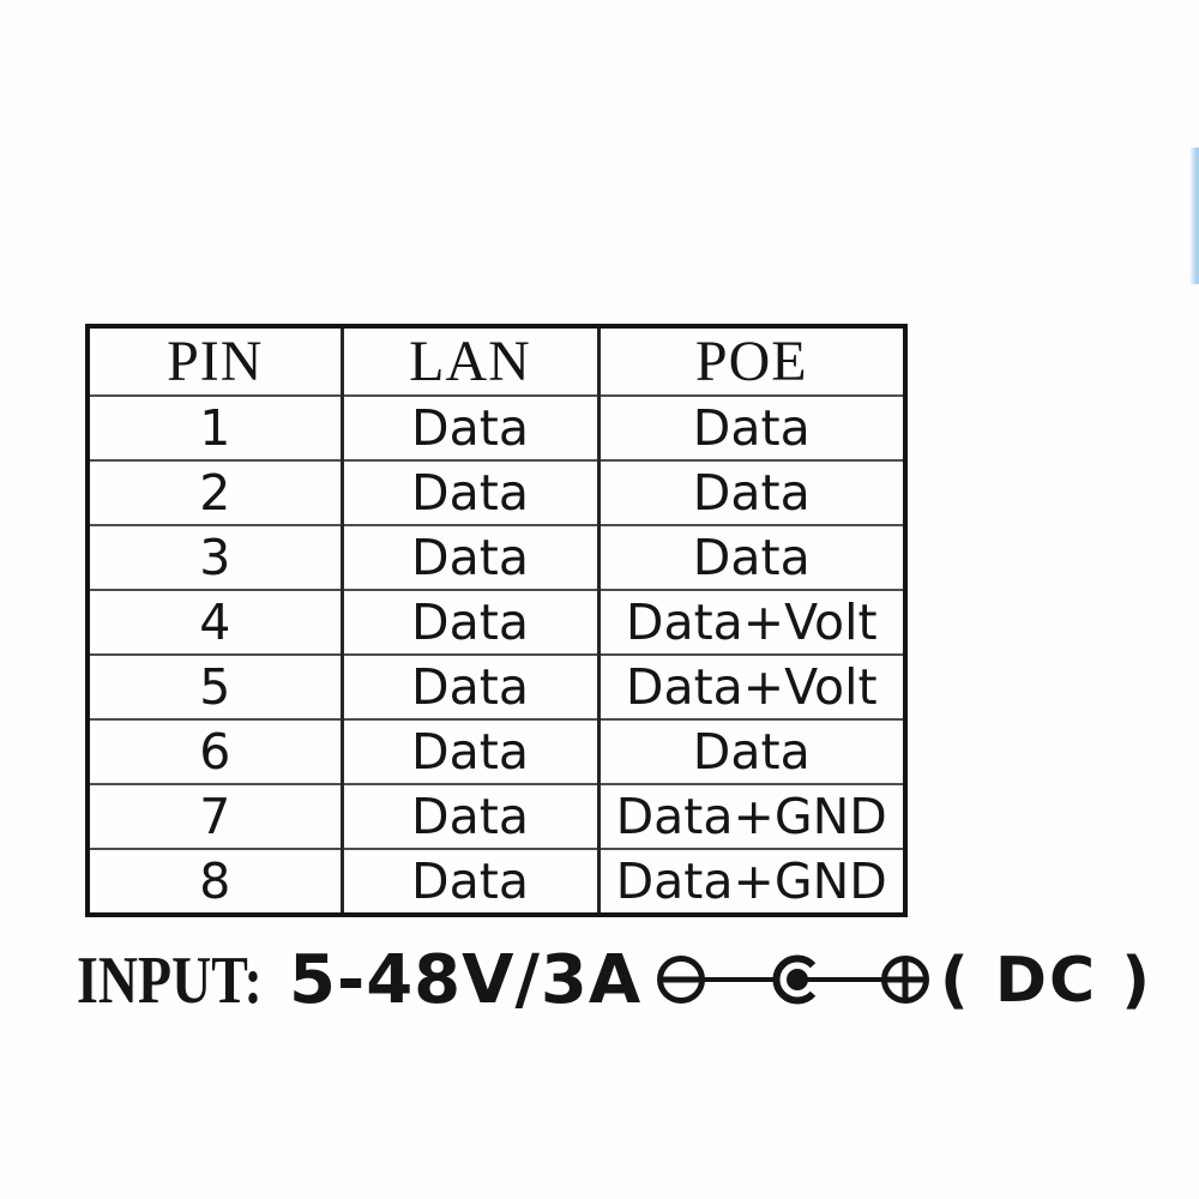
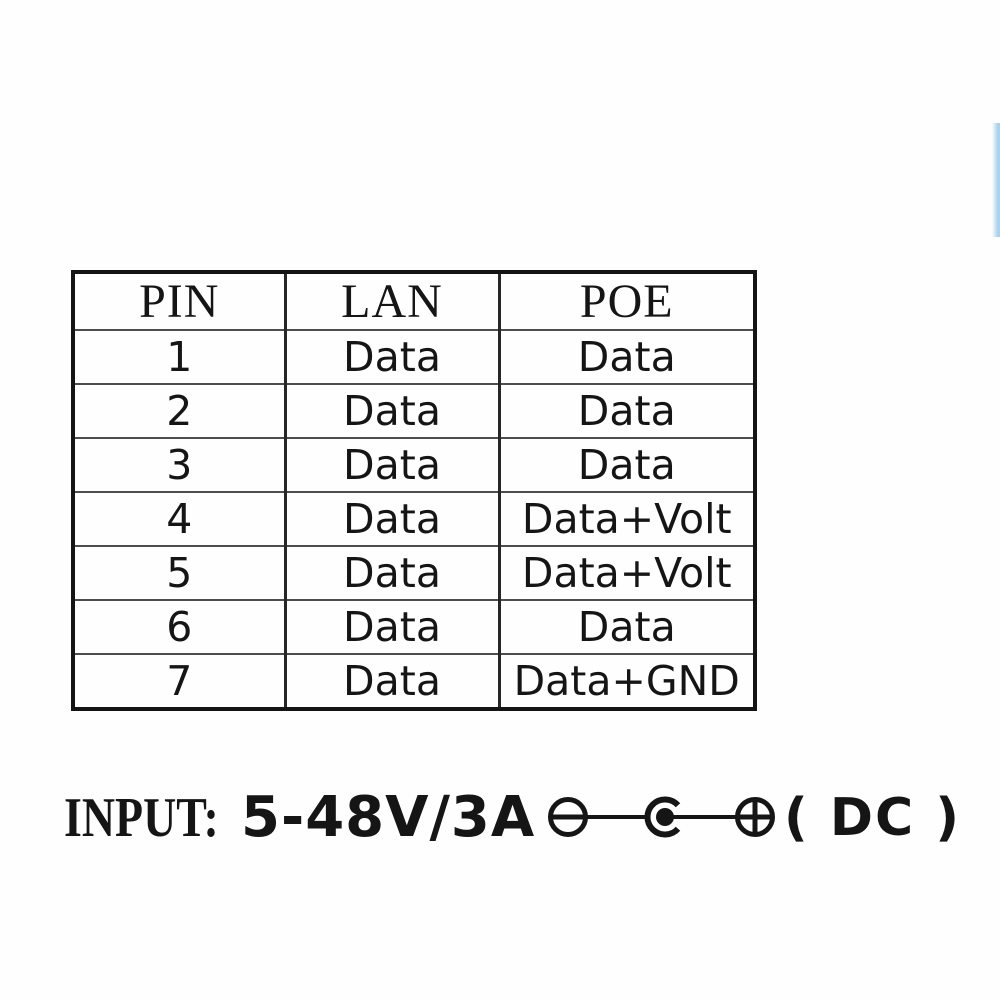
  PIN	LAN	POE
  1	Data	Data
  2	Data	Data
  3	Data	Data
  4	Data	Data+Volt
  5	Data	Data+Volt
  6	Data	Data
  7	Data	Data+GND
- 8	Data	Data+GND
  INPUT:
  5-48V/3A
  ( DC )
